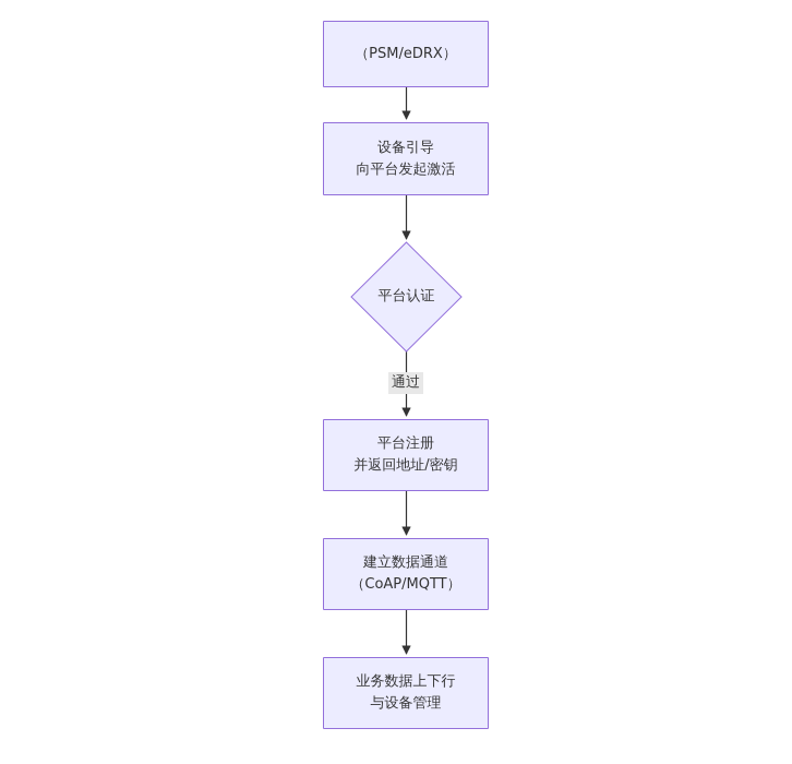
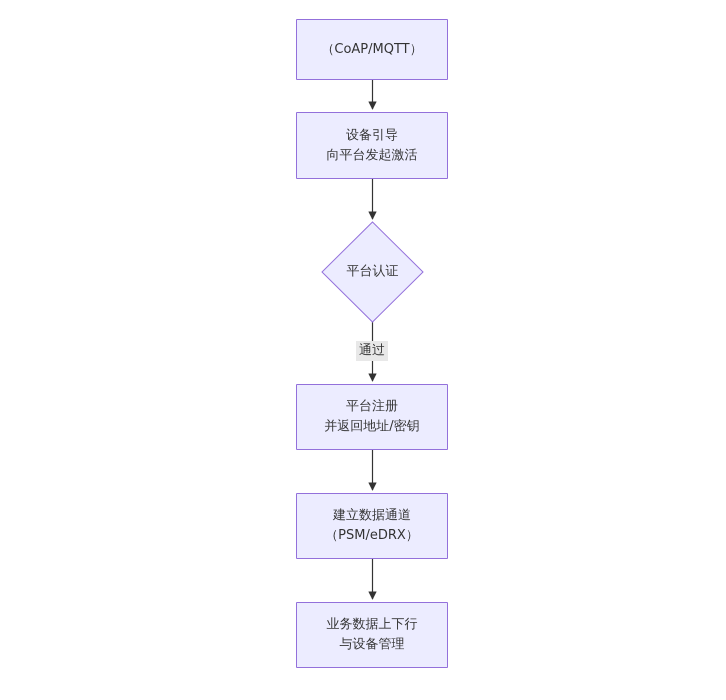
- （PSM/eDRX）
+ （CoAP/MQTT）
  设备引导
  向平台发起激活
  平台认证
  通过
  平台注册
  并返回地址/密钥
  建立数据通道
- （CoAP/MQTT）
+ （PSM/eDRX）
  业务数据上下行
  与设备管理
